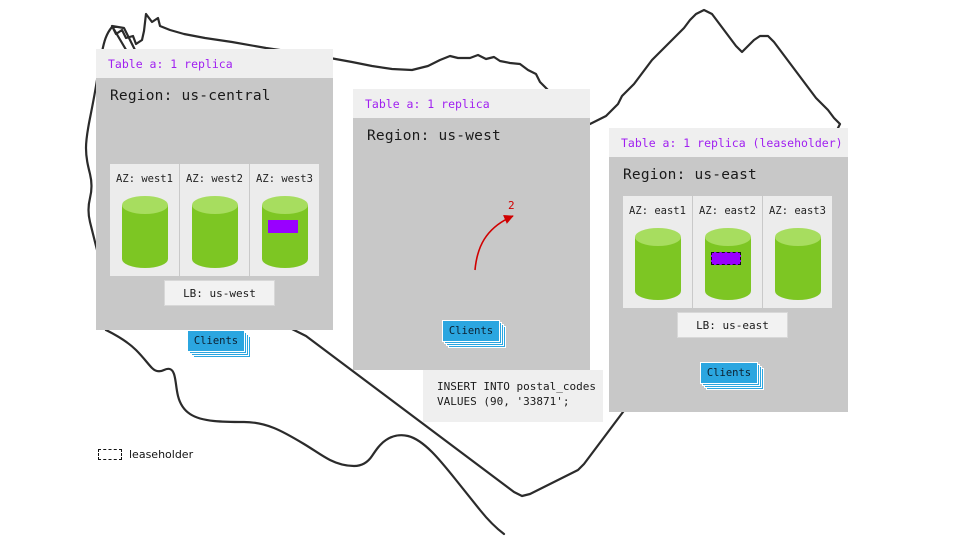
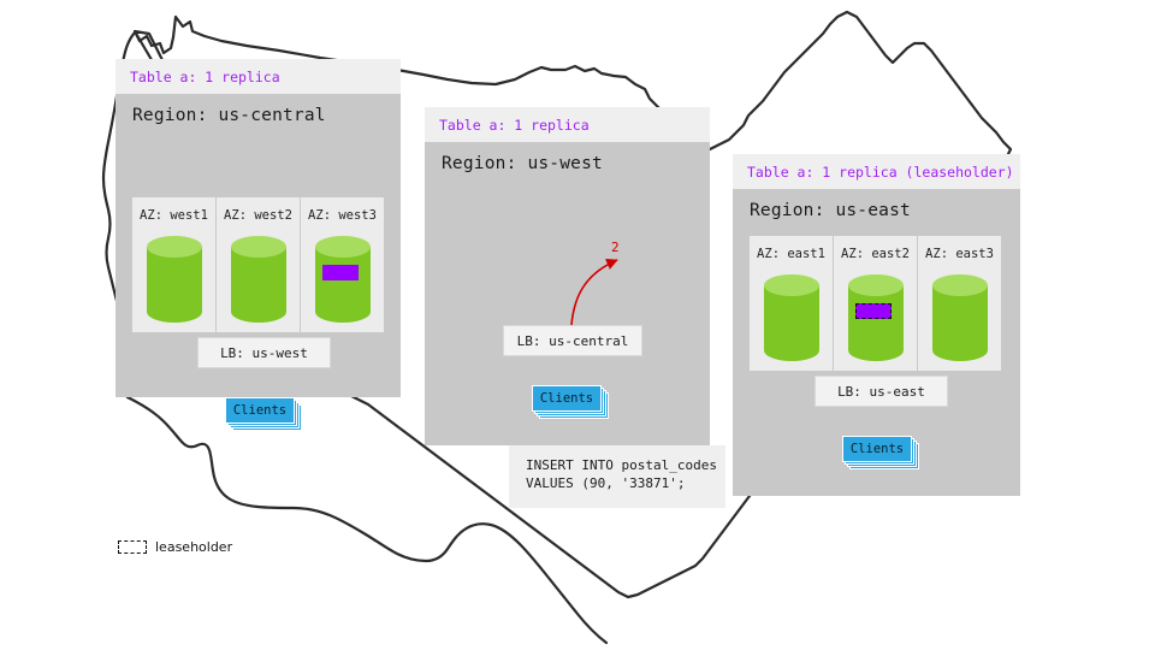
  Table a: 1 replica
  Region: us-central
  AZ: west1
  AZ: west2
  AZ: west3
  LB: us-west
  Clients
  Table a: 1 replica
  Region: us-west
+ LB: us-central
  Clients
  2
  INSERT INTO postal_codes
  VALUES (90, '33871';
  Table a: 1 replica (leaseholder)
  Region: us-east
  AZ: east1
  AZ: east2
  AZ: east3
  LB: us-east
  Clients
  leaseholder
